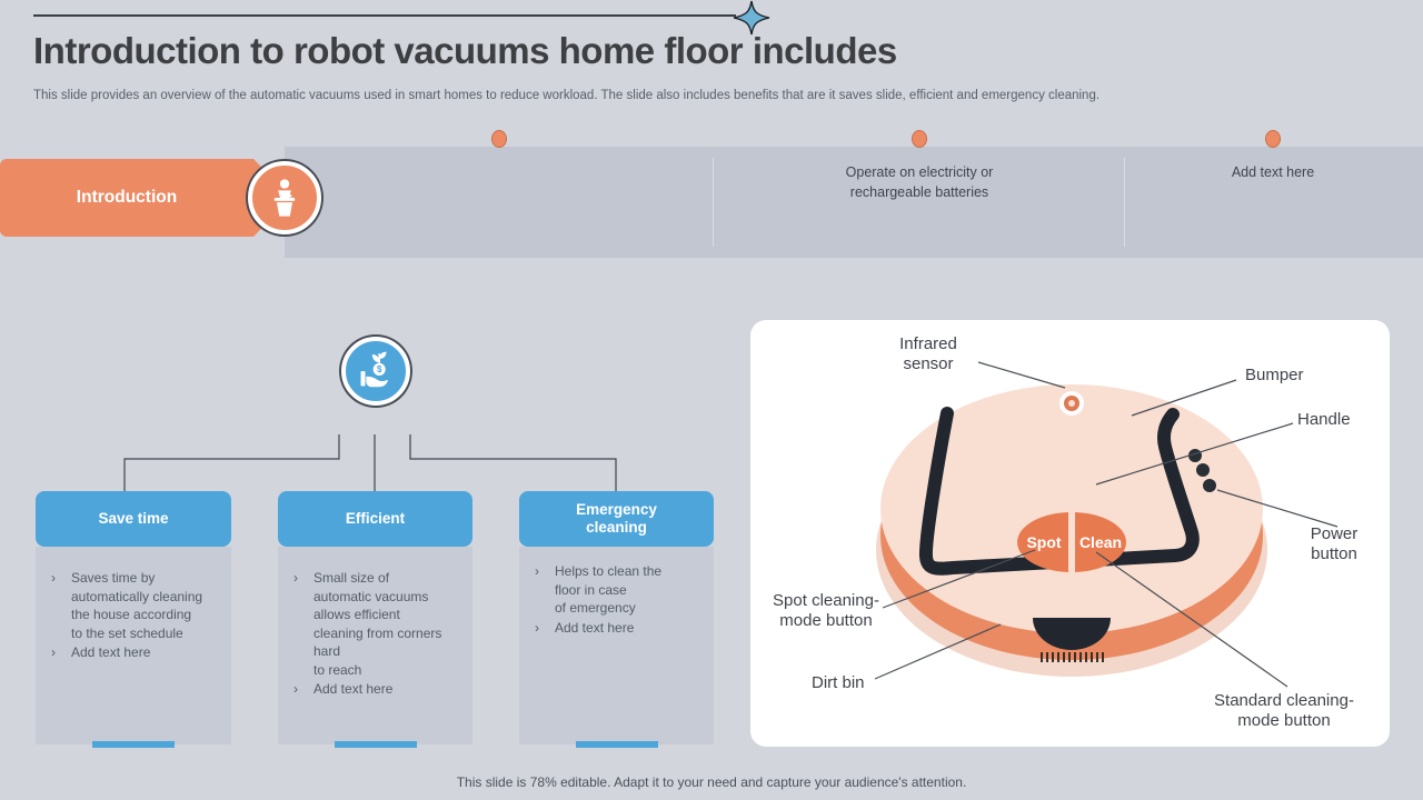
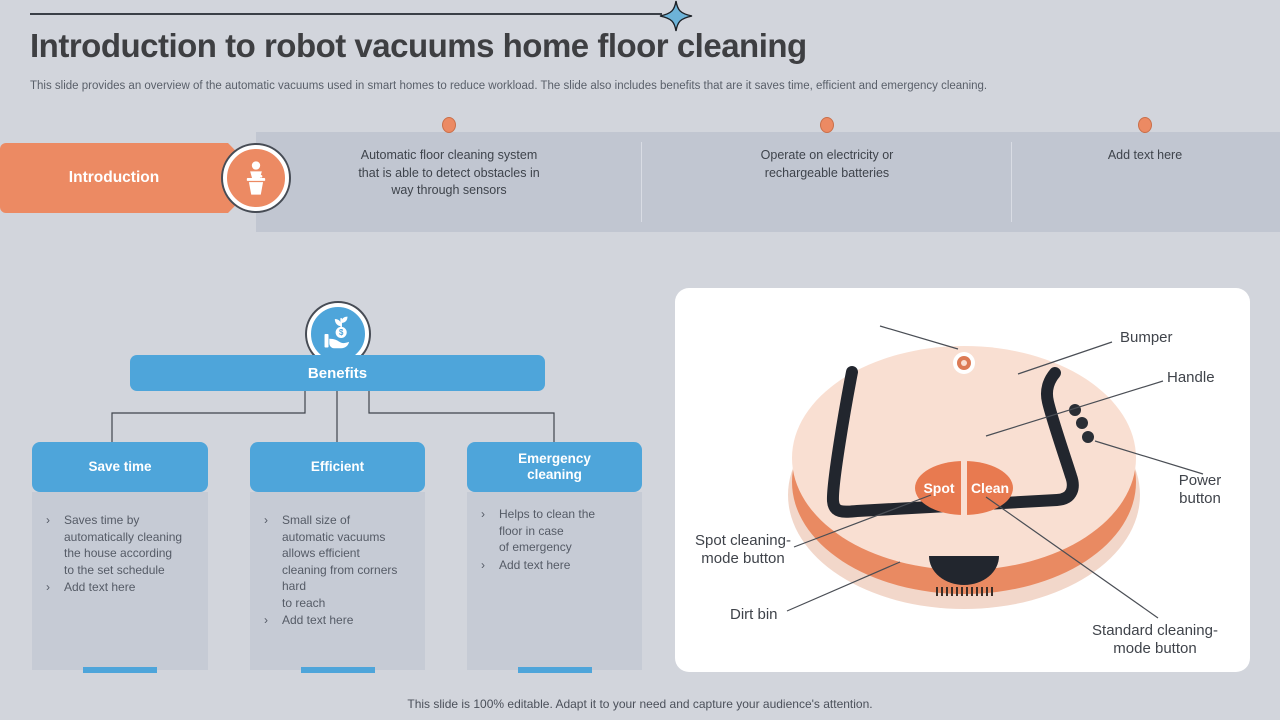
- Introduction to robot vacuums home floor includes
+ Introduction to robot vacuums home floor cleaning
- This slide provides an overview of the automatic vacuums used in smart homes to reduce workload. The slide also includes benefits that are it saves slide, efficient and emergency cleaning.
+ This slide provides an overview of the automatic vacuums used in smart homes to reduce workload. The slide also includes benefits that are it saves time, efficient and emergency cleaning.
  Introduction
+ Automatic floor cleaning system
+ that is able to detect obstacles in
+ way through sensors
  Operate on electricity or
  rechargeable batteries
  Add text here
  $
+ Benefits
  Save time
  Saves time by
  automatically cleaning
  the house according
  to the set schedule
  Add text here
  Efficient
  Small size of
  automatic vacuums
  allows efficient
  cleaning from corners
  hard
  to reach
  Add text here
  Emergency cleaning
  Helps to clean the
  floor in case
  of emergency
  Add text here
  Spot
  Clean
- Infrared
- sensor
  Bumper
  Handle
  Power
  button
  Spot cleaning-
  mode button
  Dirt bin
  Standard cleaning-
  mode button
- This slide is 78% editable. Adapt it to your need and capture your audience's attention.
+ This slide is 100% editable. Adapt it to your need and capture your audience's attention.
